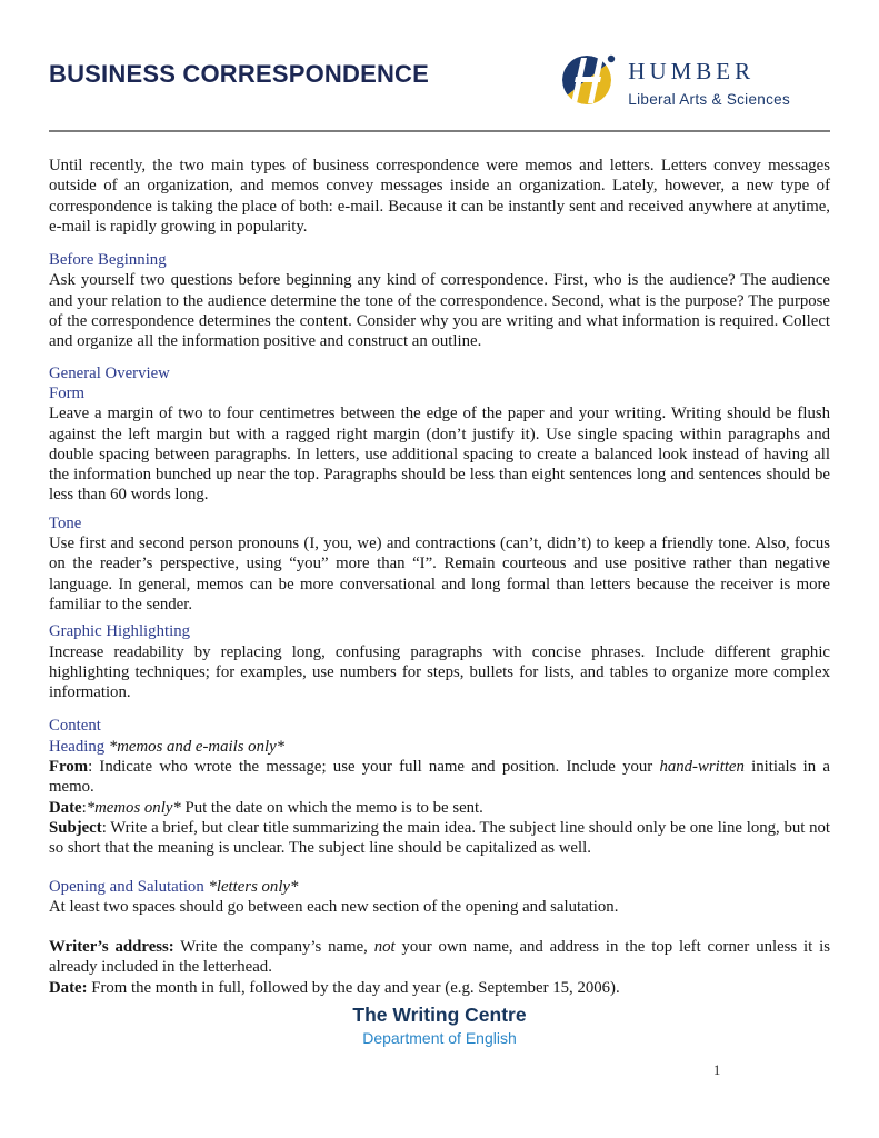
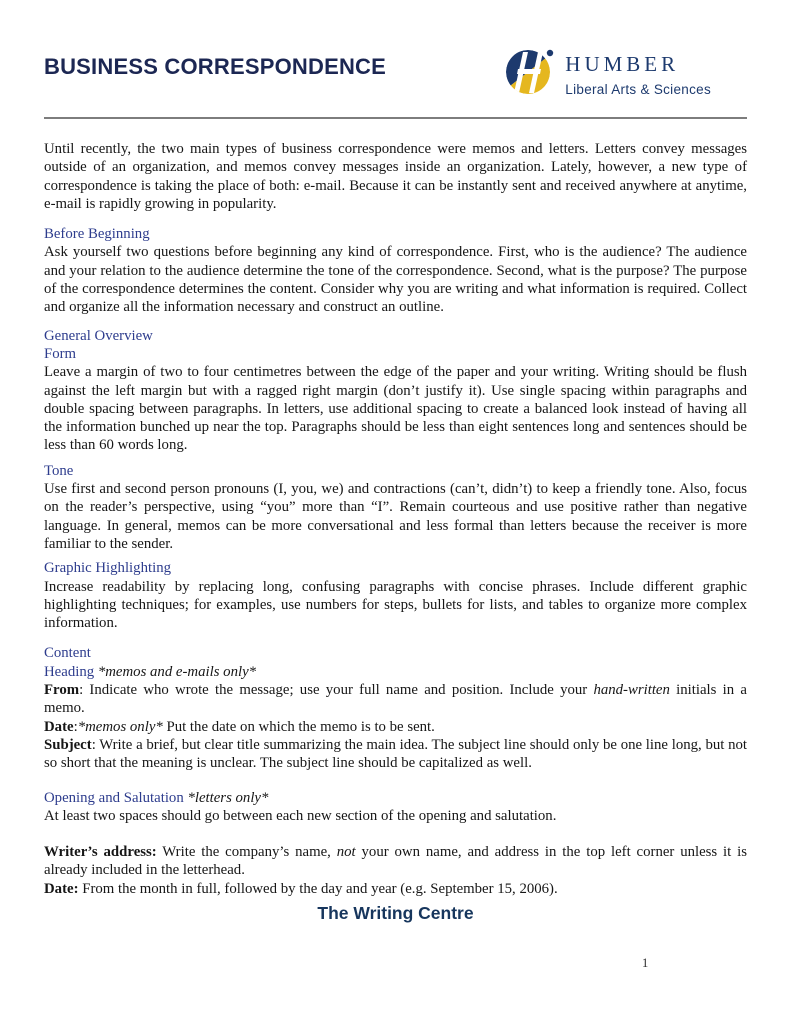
  BUSINESS CORRESPONDENCE
  HUMBER
  Liberal Arts & Sciences
  Until recently, the two main types of business correspondence were memos and letters. Letters convey messages outside of an organization, and memos convey messages inside an organization. Lately, however, a new type of correspondence is taking the place of both: e-mail. Because it can be instantly sent and received anywhere at anytime, e-mail is rapidly growing in popularity.
  Before Beginning
- Ask yourself two questions before beginning any kind of correspondence. First, who is the audience? The audience and your relation to the audience determine the tone of the correspondence. Second, what is the purpose? The purpose of the correspondence determines the content. Consider why you are writing and what information is required. Collect and organize all the information positive and construct an outline.
+ Ask yourself two questions before beginning any kind of correspondence. First, who is the audience? The audience and your relation to the audience determine the tone of the correspondence. Second, what is the purpose? The purpose of the correspondence determines the content. Consider why you are writing and what information is required. Collect and organize all the information necessary and construct an outline.
  General Overview
  Form
  Leave a margin of two to four centimetres between the edge of the paper and your writing. Writing should be flush against the left margin but with a ragged right margin (don’t justify it). Use single spacing within paragraphs and double spacing between paragraphs. In letters, use additional spacing to create a balanced look instead of having all the information bunched up near the top. Paragraphs should be less than eight sentences long and sentences should be less than 60 words long.
  Tone
- Use first and second person pronouns (I, you, we) and contractions (can’t, didn’t) to keep a friendly tone. Also, focus on the reader’s perspective, using “you” more than “I”. Remain courteous and use positive rather than negative language. In general, memos can be more conversational and long formal than letters because the receiver is more familiar to the sender.
+ Use first and second person pronouns (I, you, we) and contractions (can’t, didn’t) to keep a friendly tone. Also, focus on the reader’s perspective, using “you” more than “I”. Remain courteous and use positive rather than negative language. In general, memos can be more conversational and less formal than letters because the receiver is more familiar to the sender.
  Graphic Highlighting
  Increase readability by replacing long, confusing paragraphs with concise phrases. Include different graphic highlighting techniques; for examples, use numbers for steps, bullets for lists, and tables to organize more complex information.
  Content
  Heading *memos and e-mails only*
  From: Indicate who wrote the message; use your full name and position. Include your hand-written initials in a memo.
  Date:*memos only* Put the date on which the memo is to be sent.
  Subject: Write a brief, but clear title summarizing the main idea. The subject line should only be one line long, but not so short that the meaning is unclear. The subject line should be capitalized as well.
  Opening and Salutation *letters only*
  At least two spaces should go between each new section of the opening and salutation.
  Writer’s address: Write the company’s name, not your own name, and address in the top left corner unless it is already included in the letterhead.
  Date: From the month in full, followed by the day and year (e.g. September 15, 2006).
  The Writing Centre
- Department of English
  1
